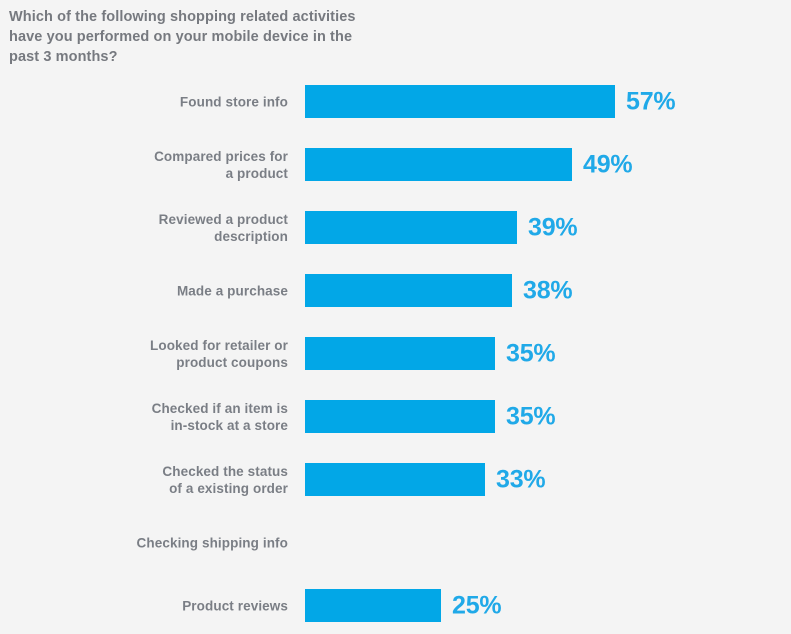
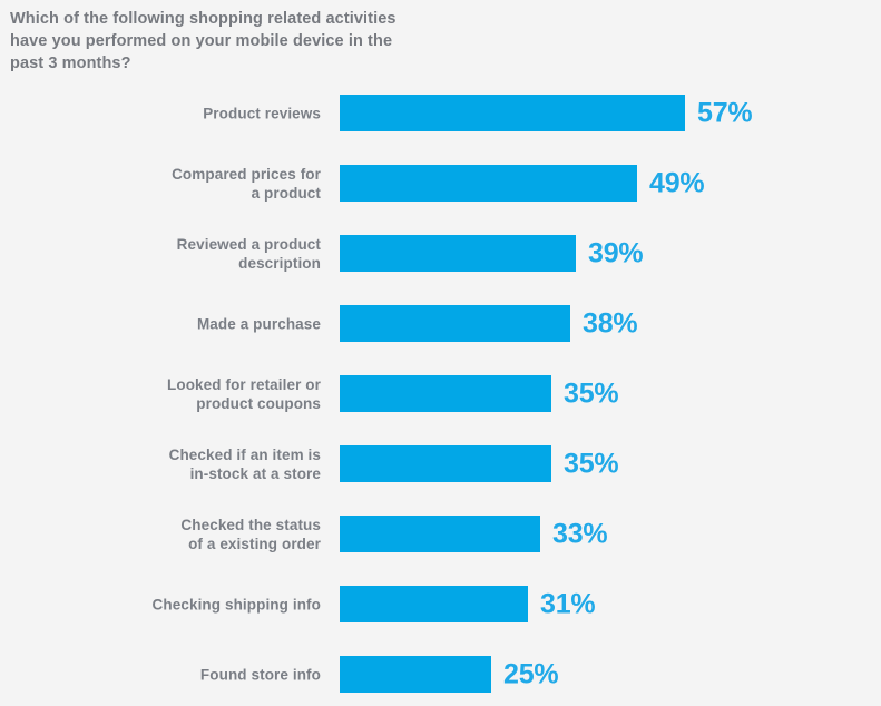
  Which of the following shopping related activities
  have you performed on your mobile device in the
  past 3 months?
- Found store info
+ Product reviews
  57%
  Compared prices for
  a product
  49%
  Reviewed a product
  description
  39%
  Made a purchase
  38%
  Looked for retailer or
  product coupons
  35%
  Checked if an item is
  in-stock at a store
  35%
  Checked the status
  of a existing order
  33%
  Checking shipping info
+ 31%
- Product reviews
+ Found store info
  25%
